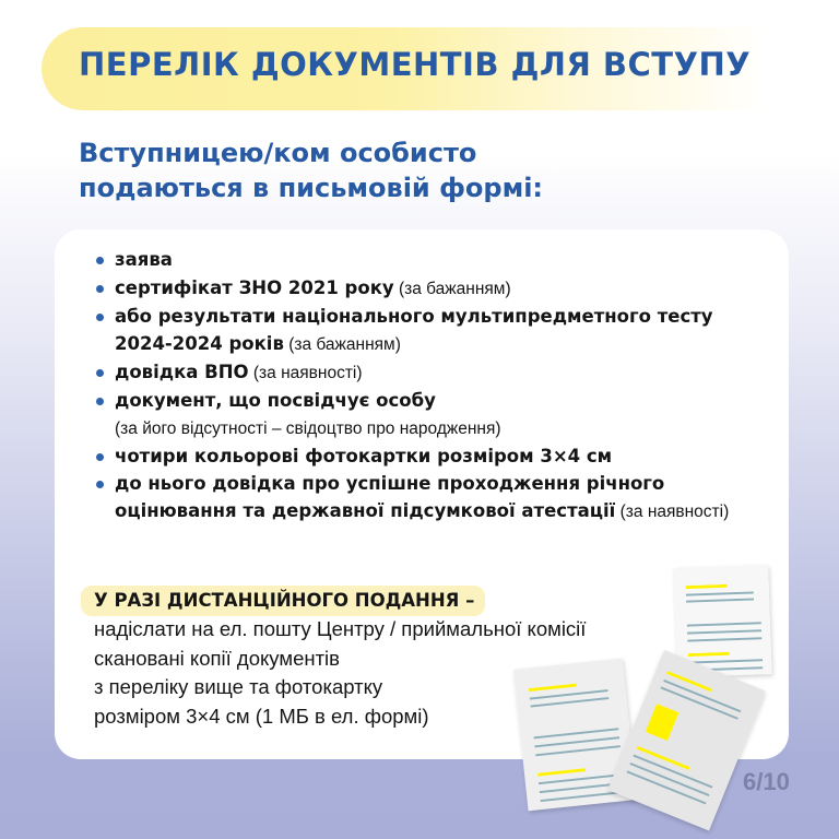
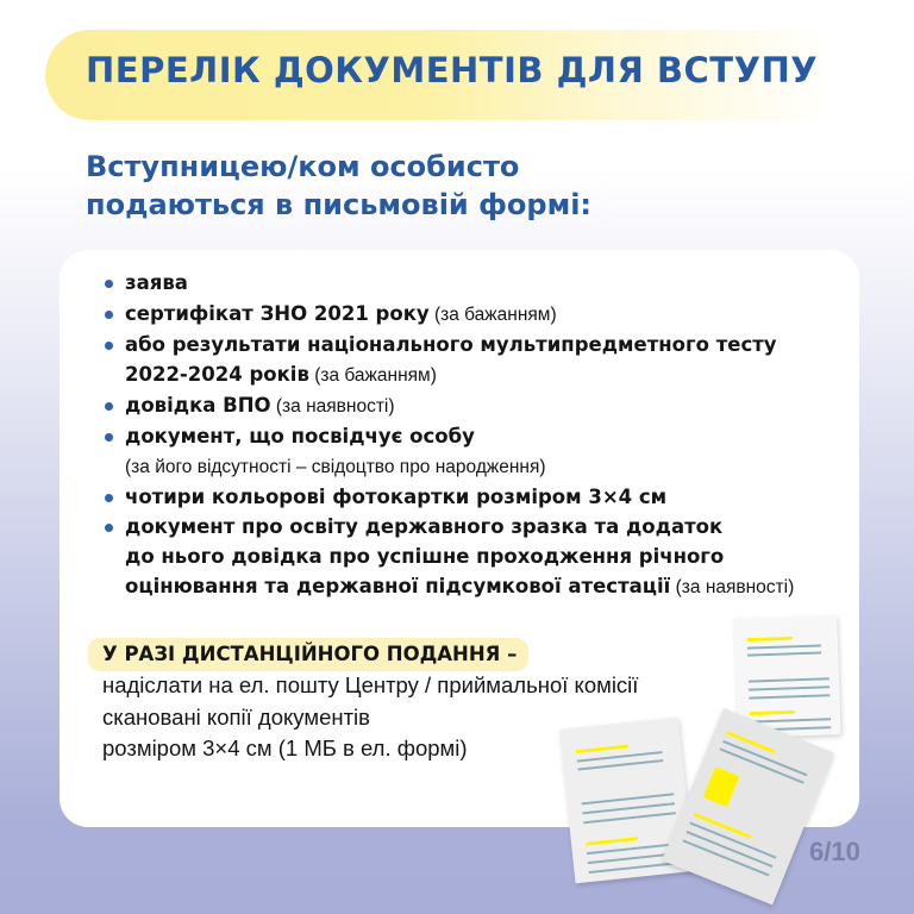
  ПЕРЕЛІК ДОКУМЕНТІВ ДЛЯ ВСТУПУ
  Вступницею/ком особисто
  подаються в письмовій формі:
  заява
  сертифікат ЗНО 2021 року (за бажанням)
  або результати національного мультипредметного тесту
- 2024-2024 років (за бажанням)
+ 2022-2024 років (за бажанням)
  довідка ВПО (за наявності)
  документ, що посвідчує особу
  (за його відсутності – свідоцтво про народження)
  чотири кольорові фотокартки розміром 3×4 см
+ документ про освіту державного зразка та додаток
  до нього довідка про успішне проходження річного
  оцінювання та державної підсумкової атестації (за наявності)
  У РАЗІ ДИСТАНЦІЙНОГО ПОДАННЯ –
  надіслати на ел. пошту Центру / приймальної комісії
  скановані копії документів
- з переліку вище та фотокартку
  розміром 3×4 см (1 МБ в ел. формі)
  6/10
